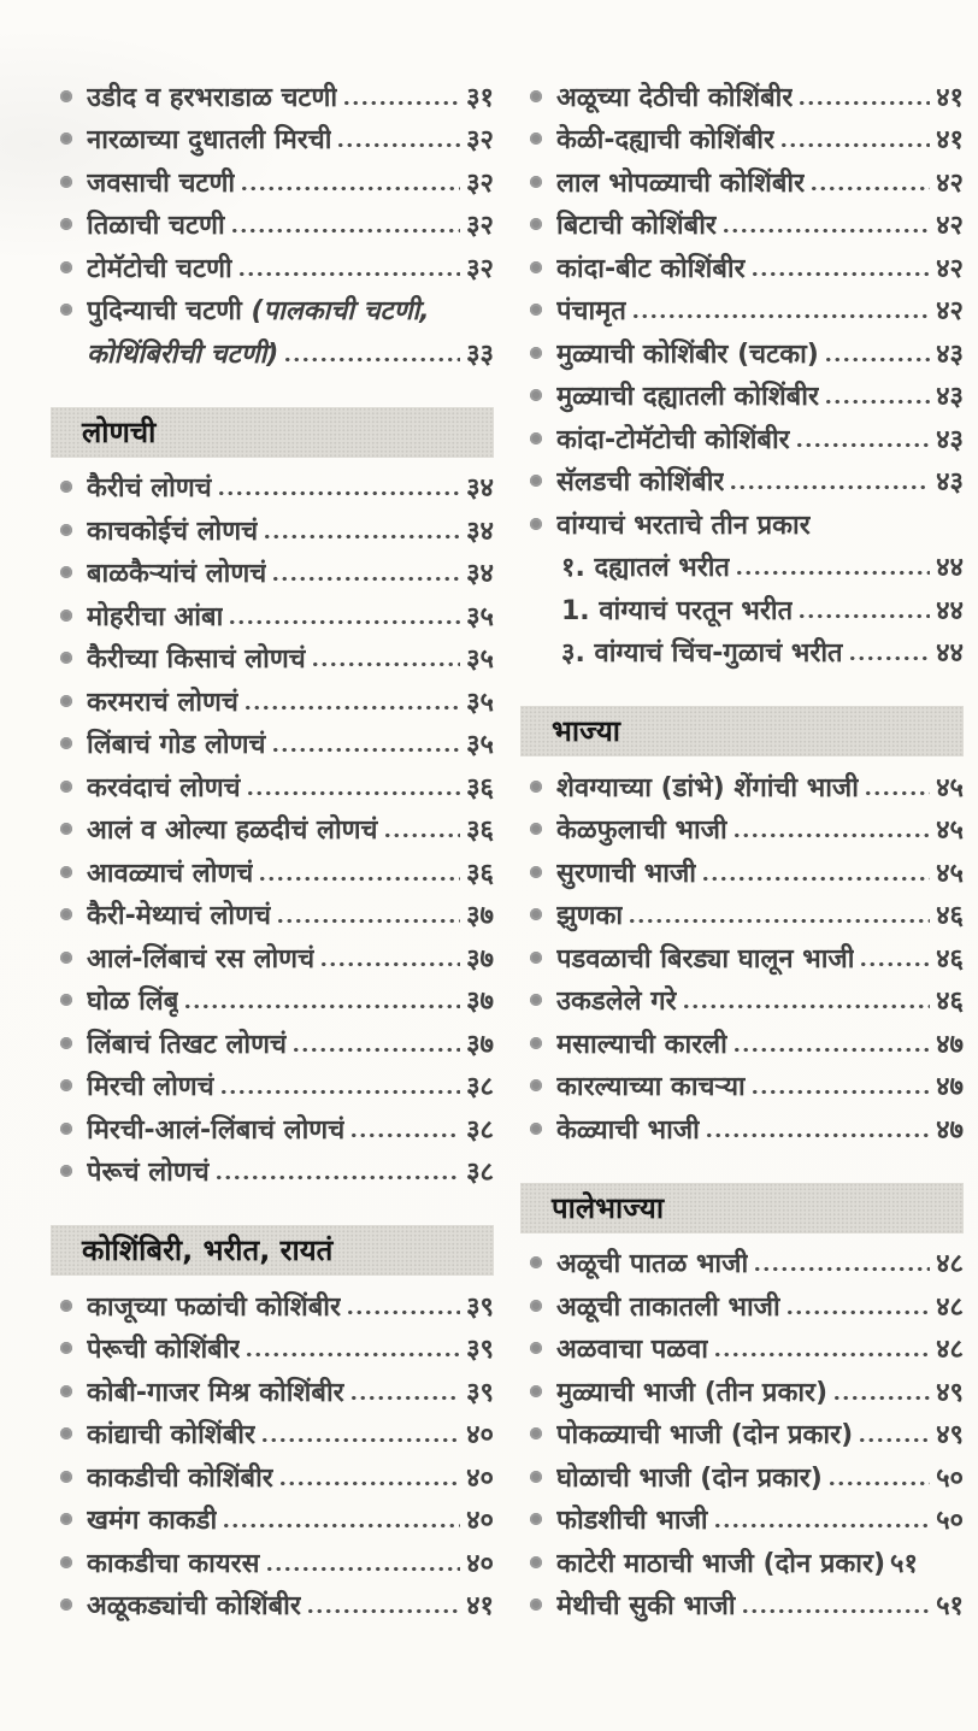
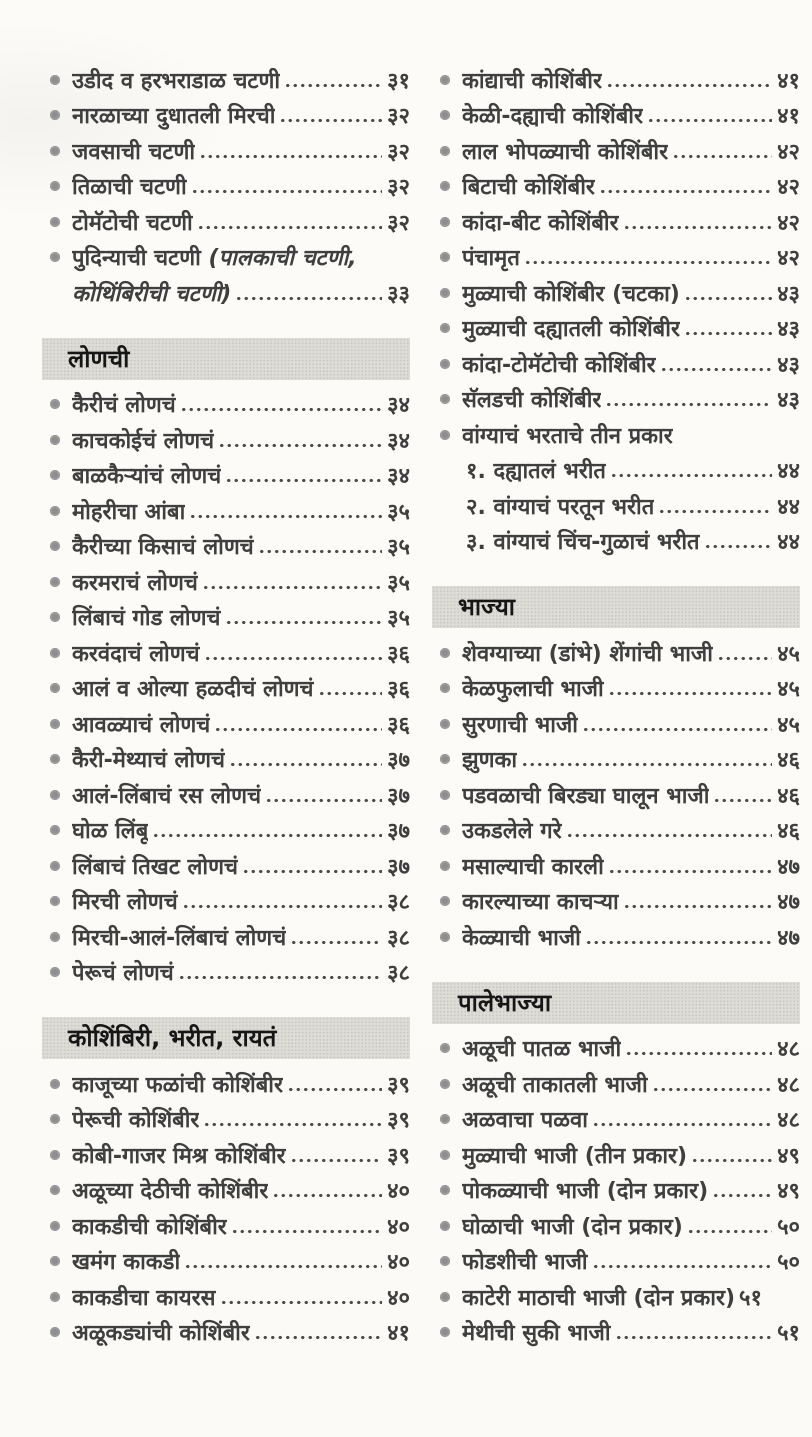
  उडीद व हरभराडाळ चटणी
  ३१
  नारळाच्या दुधातली मिरची
  ३२
  जवसाची चटणी
  ३२
  तिळाची चटणी
  ३२
  टोमॅटोची चटणी
  ३२
  पुदिन्याची चटणी (पालकाची चटणी,
  कोथिंबिरीची चटणी)
  ३३
  लोणची
  कैरीचं लोणचं
  ३४
  काचकोईचं लोणचं
  ३४
  बाळकैऱ्यांचं लोणचं
  ३४
  मोहरीचा आंबा
  ३५
  कैरीच्या किसाचं लोणचं
  ३५
  करमराचं लोणचं
  ३५
  लिंबाचं गोड लोणचं
  ३५
  करवंदाचं लोणचं
  ३६
  आलं व ओल्या हळदीचं लोणचं
  ३६
  आवळ्याचं लोणचं
  ३६
  कैरी-मेथ्याचं लोणचं
  ३७
  आलं-लिंबाचं रस लोणचं
  ३७
  घोळ लिंबू
  ३७
  लिंबाचं तिखट लोणचं
  ३७
  मिरची लोणचं
  ३८
  मिरची-आलं-लिंबाचं लोणचं
  ३८
  पेरूचं लोणचं
  ३८
  कोशिंबिरी, भरीत, रायतं
  काजूच्या फळांची कोशिंबीर
  ३९
  पेरूची कोशिंबीर
  ३९
  कोबी-गाजर मिश्र कोशिंबीर
  ३९
- कांद्याची कोशिंबीर
+ अळूच्या देठीची कोशिंबीर
  ४०
  काकडीची कोशिंबीर
  ४०
  खमंग काकडी
  ४०
  काकडीचा कायरस
  ४०
  अळूकड्यांची कोशिंबीर
  ४१
- अळूच्या देठीची कोशिंबीर
+ कांद्याची कोशिंबीर
  ४१
  केळी-दह्याची कोशिंबीर
  ४१
  लाल भोपळ्याची कोशिंबीर
  ४२
  बिटाची कोशिंबीर
  ४२
  कांदा-बीट कोशिंबीर
  ४२
  पंचामृत
  ४२
  मुळ्याची कोशिंबीर (चटका)
  ४३
  मुळ्याची दह्यातली कोशिंबीर
  ४३
  कांदा-टोमॅटोची कोशिंबीर
  ४३
  सॅलडची कोशिंबीर
  ४३
  वांग्याचं भरताचे तीन प्रकार
  १. दह्यातलं भरीत
  ४४
- 1. वांग्याचं परतून भरीत
+ २. वांग्याचं परतून भरीत
  ४४
  ३. वांग्याचं चिंच-गुळाचं भरीत
  ४४
  भाज्या
  शेवग्याच्या (डांभे) शेंगांची भाजी
  ४५
  केळफुलाची भाजी
  ४५
  सुरणाची भाजी
  ४५
  झुणका
  ४६
  पडवळाची बिरड्या घालून भाजी
  ४६
  उकडलेले गरे
  ४६
  मसाल्याची कारली
  ४७
  कारल्याच्या काचऱ्या
  ४७
  केळ्याची भाजी
  ४७
  पालेभाज्या
  अळूची पातळ भाजी
  ४८
  अळूची ताकातली भाजी
  ४८
  अळवाचा पळवा
  ४८
  मुळ्याची भाजी (तीन प्रकार)
  ४९
  पोकळ्याची भाजी (दोन प्रकार)
  ४९
  घोळाची भाजी (दोन प्रकार)
  ५०
  फोडशीची भाजी
  ५०
  काटेरी माठाची भाजी (दोन प्रकार)
  ५१
  मेथीची सुकी भाजी
  ५१
